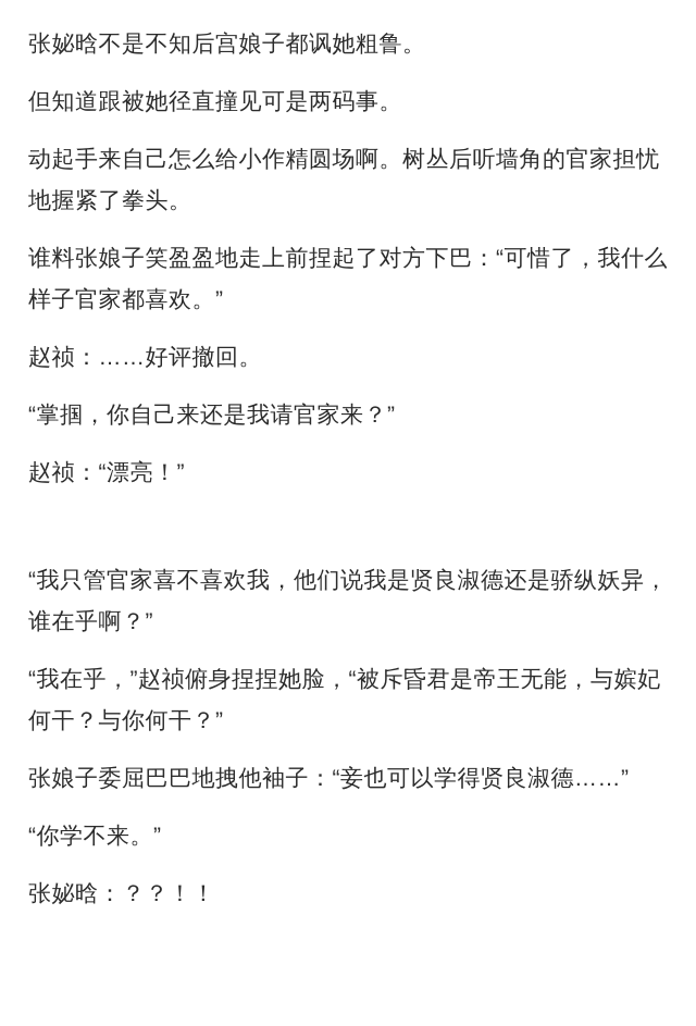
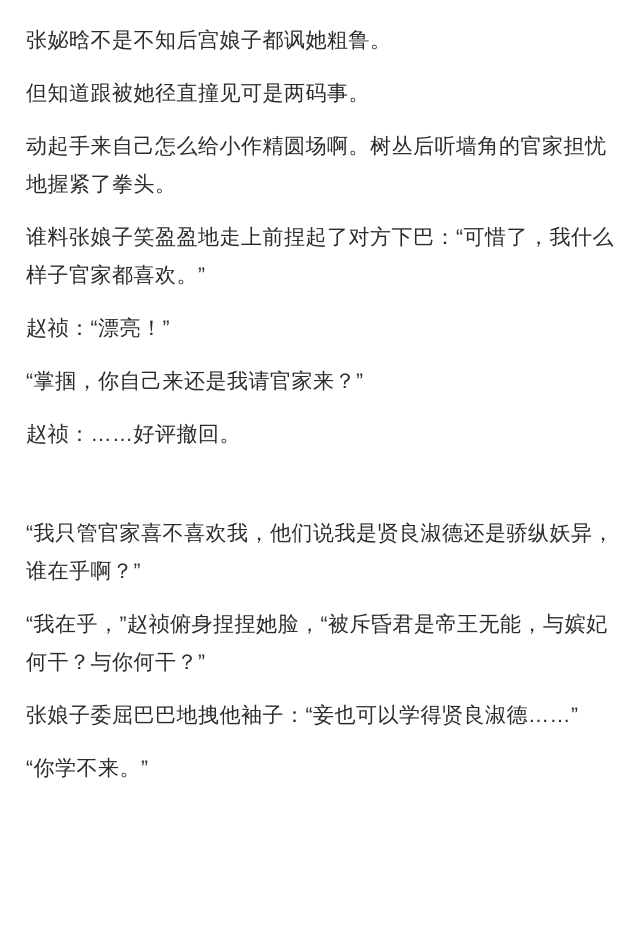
  张妼晗不是不知后宫娘子都讽她粗鲁。
  但知道跟被她径直撞见可是两码事。
  动起手来自己怎么给小作精圆场啊。树丛后听墙角的官家担忧地握紧了拳头。
  谁料张娘子笑盈盈地走上前捏起了对方下巴：“可惜了，我什么样子官家都喜欢。”
- 赵祯：……好评撤回。
+ 赵祯：“漂亮！”
  “掌掴，你自己来还是我请官家来？”
- 赵祯：“漂亮！”
+ 赵祯：……好评撤回。
  “我只管官家喜不喜欢我，他们说我是贤良淑德还是骄纵妖异，谁在乎啊？”
  “我在乎，”赵祯俯身捏捏她脸，“被斥昏君是帝王无能，与嫔妃何干？与你何干？”
  张娘子委屈巴巴地拽他袖子：“妾也可以学得贤良淑德……”
  “你学不来。”
- 张妼晗：？？！！
